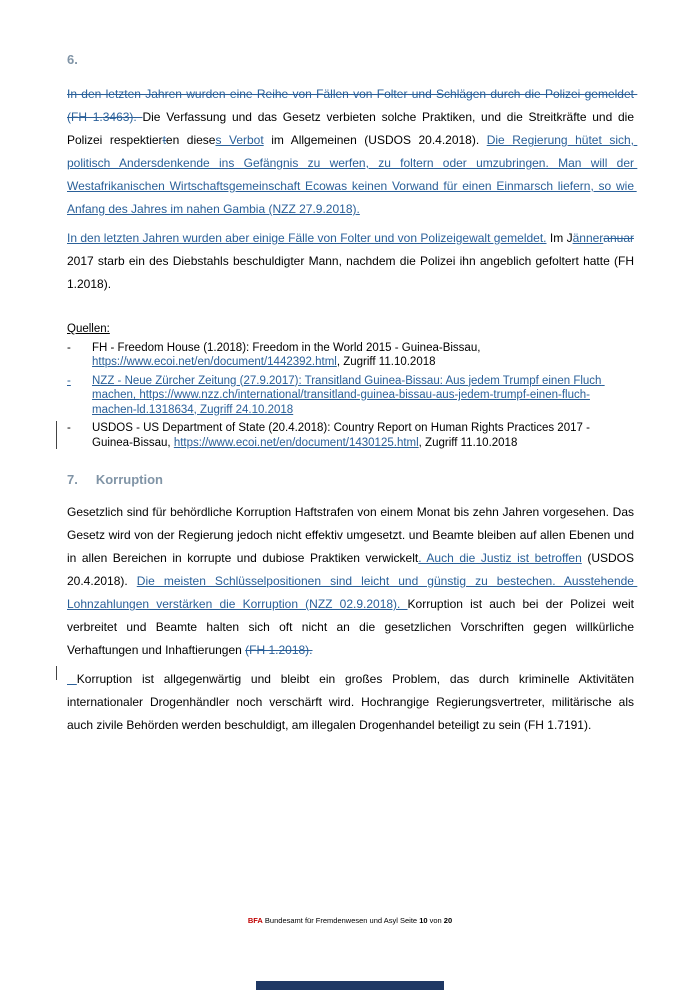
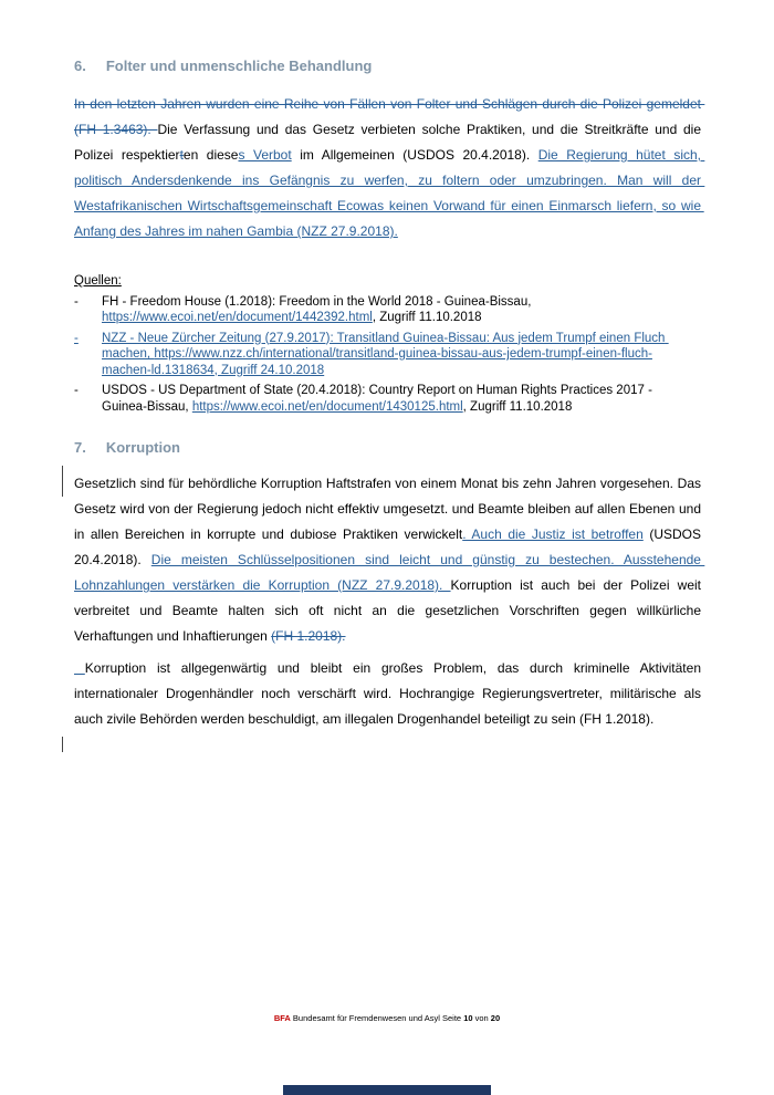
  6.
+ Folter und unmenschliche Behandlung
  In den letzten Jahren wurden eine Reihe von Fällen von Folter und Schlägen durch die Polizei gemeldet (FH 1.3463). Die Verfassung und das Gesetz verbieten solche Praktiken, und die Streitkräfte und die Polizei respektierten dieses Verbot im Allgemeinen (USDOS 20.4.2018). Die Regierung hütet sich, politisch Andersdenkende ins Gefängnis zu werfen, zu foltern oder umzubringen. Man will der Westafrikanischen Wirtschaftsgemeinschaft Ecowas keinen Vorwand für einen Einmarsch liefern, so wie Anfang des Jahres im nahen Gambia (NZZ 27.9.2018).
- In den letzten Jahren wurden aber einige Fälle von Folter und von Polizeigewalt gemeldet. Im Jänneranuar 2017 starb ein des Diebstahls beschuldigter Mann, nachdem die Polizei ihn angeblich gefoltert hatte (FH 1.2018).
  Quellen:
  -
- FH - Freedom House (1.2018): Freedom in the World 2015 - Guinea-Bissau, https://www.ecoi.net/en/document/1442392.html, Zugriff 11.10.2018
+ FH - Freedom House (1.2018): Freedom in the World 2018 - Guinea-Bissau, https://www.ecoi.net/en/document/1442392.html, Zugriff 11.10.2018
  -
  NZZ - Neue Zürcher Zeitung (27.9.2017): Transitland Guinea-Bissau: Aus jedem Trumpf einen Fluch machen, https://www.nzz.ch/international/transitland-guinea-bissau-aus-jedem-trumpf-einen-fluch-machen-ld.1318634, Zugriff 24.10.2018
  -
  USDOS - US Department of State (20.4.2018): Country Report on Human Rights Practices 2017 - Guinea-Bissau, https://www.ecoi.net/en/document/1430125.html, Zugriff 11.10.2018
  7.
  Korruption
- Gesetzlich sind für behördliche Korruption Haftstrafen von einem Monat bis zehn Jahren vorgesehen. Das Gesetz wird von der Regierung jedoch nicht effektiv umgesetzt. und Beamte bleiben auf allen Ebenen und in allen Bereichen in korrupte und dubiose Praktiken verwickelt. Auch die Justiz ist betroffen (USDOS 20.4.2018). Die meisten Schlüsselpositionen sind leicht und günstig zu bestechen. Ausstehende Lohnzahlungen verstärken die Korruption (NZZ 02.9.2018). Korruption ist auch bei der Polizei weit verbreitet und Beamte halten sich oft nicht an die gesetzlichen Vorschriften gegen willkürliche Verhaftungen und Inhaftierungen (FH 1.2018).
+ Gesetzlich sind für behördliche Korruption Haftstrafen von einem Monat bis zehn Jahren vorgesehen. Das Gesetz wird von der Regierung jedoch nicht effektiv umgesetzt. und Beamte bleiben auf allen Ebenen und in allen Bereichen in korrupte und dubiose Praktiken verwickelt. Auch die Justiz ist betroffen (USDOS 20.4.2018). Die meisten Schlüsselpositionen sind leicht und günstig zu bestechen. Ausstehende Lohnzahlungen verstärken die Korruption (NZZ 27.9.2018). Korruption ist auch bei der Polizei weit verbreitet und Beamte halten sich oft nicht an die gesetzlichen Vorschriften gegen willkürliche Verhaftungen und Inhaftierungen (FH 1.2018).
- Korruption ist allgegenwärtig und bleibt ein großes Problem, das durch kriminelle Aktivitäten internationaler Drogenhändler noch verschärft wird. Hochrangige Regierungsvertreter, militärische als auch zivile Behörden werden beschuldigt, am illegalen Drogenhandel beteiligt zu sein (FH 1.7191).
+ Korruption ist allgegenwärtig und bleibt ein großes Problem, das durch kriminelle Aktivitäten internationaler Drogenhändler noch verschärft wird. Hochrangige Regierungsvertreter, militärische als auch zivile Behörden werden beschuldigt, am illegalen Drogenhandel beteiligt zu sein (FH 1.2018).
  BFA Bundesamt für Fremdenwesen und Asyl Seite 10 von 20
